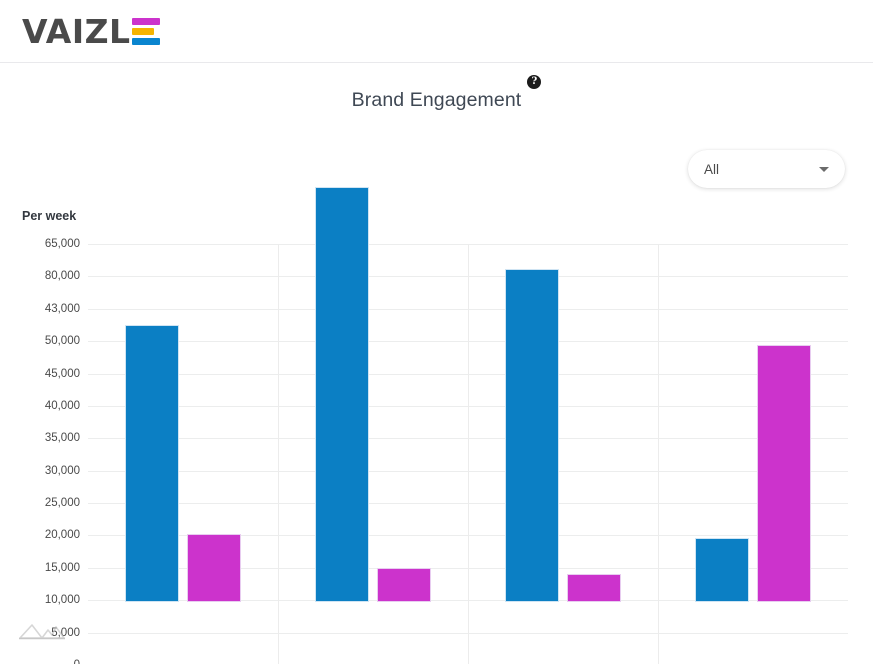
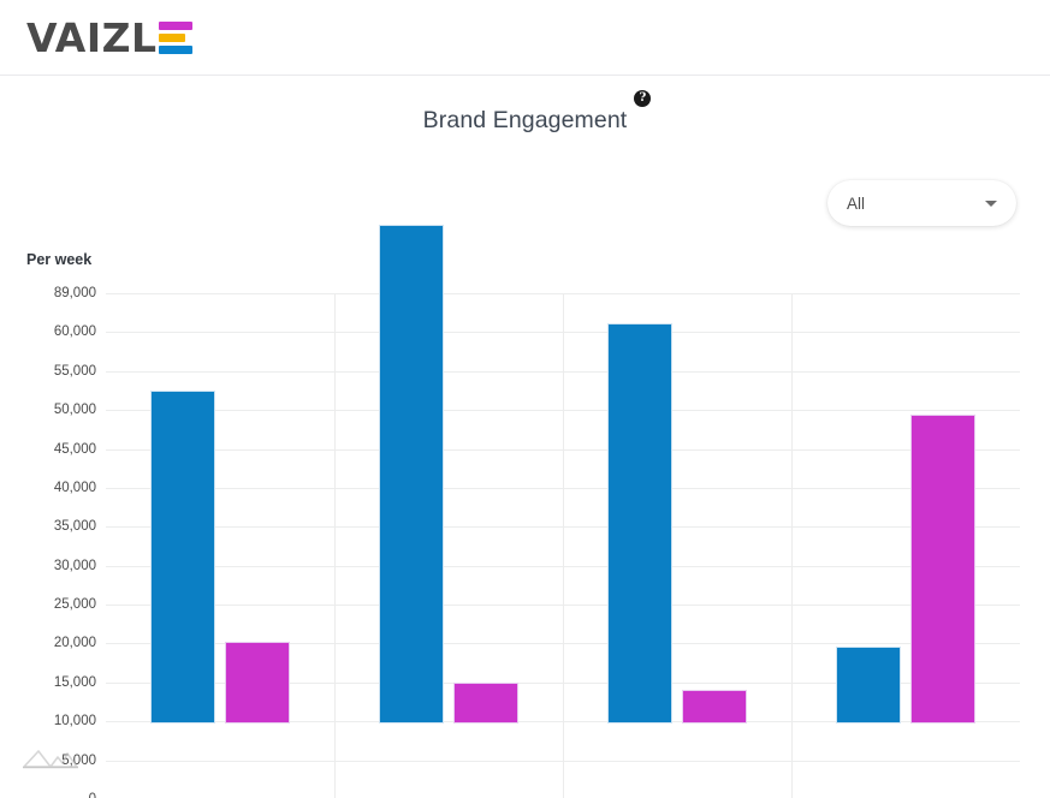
  VAIZL
  Brand Engagement
  ?
  All
  Per week
- 65,000
+ 89,000
- 80,000
+ 60,000
- 43,000
+ 55,000
  50,000
  45,000
  40,000
  35,000
  30,000
  25,000
  20,000
  15,000
  10,000
  5,000
